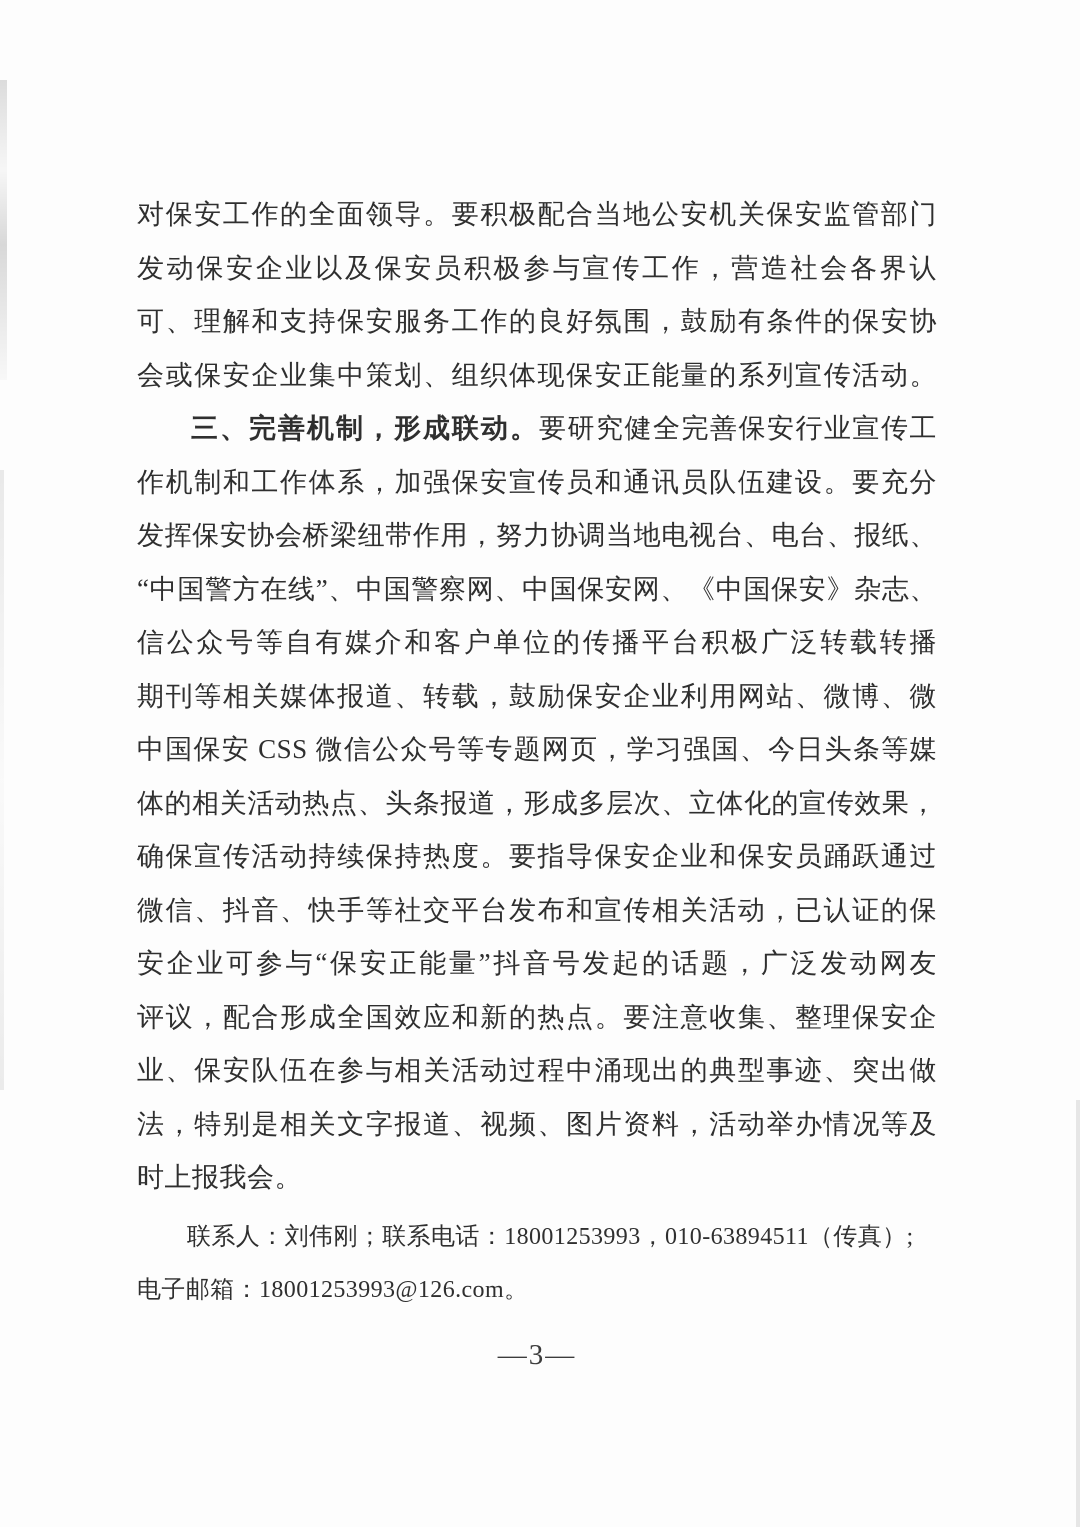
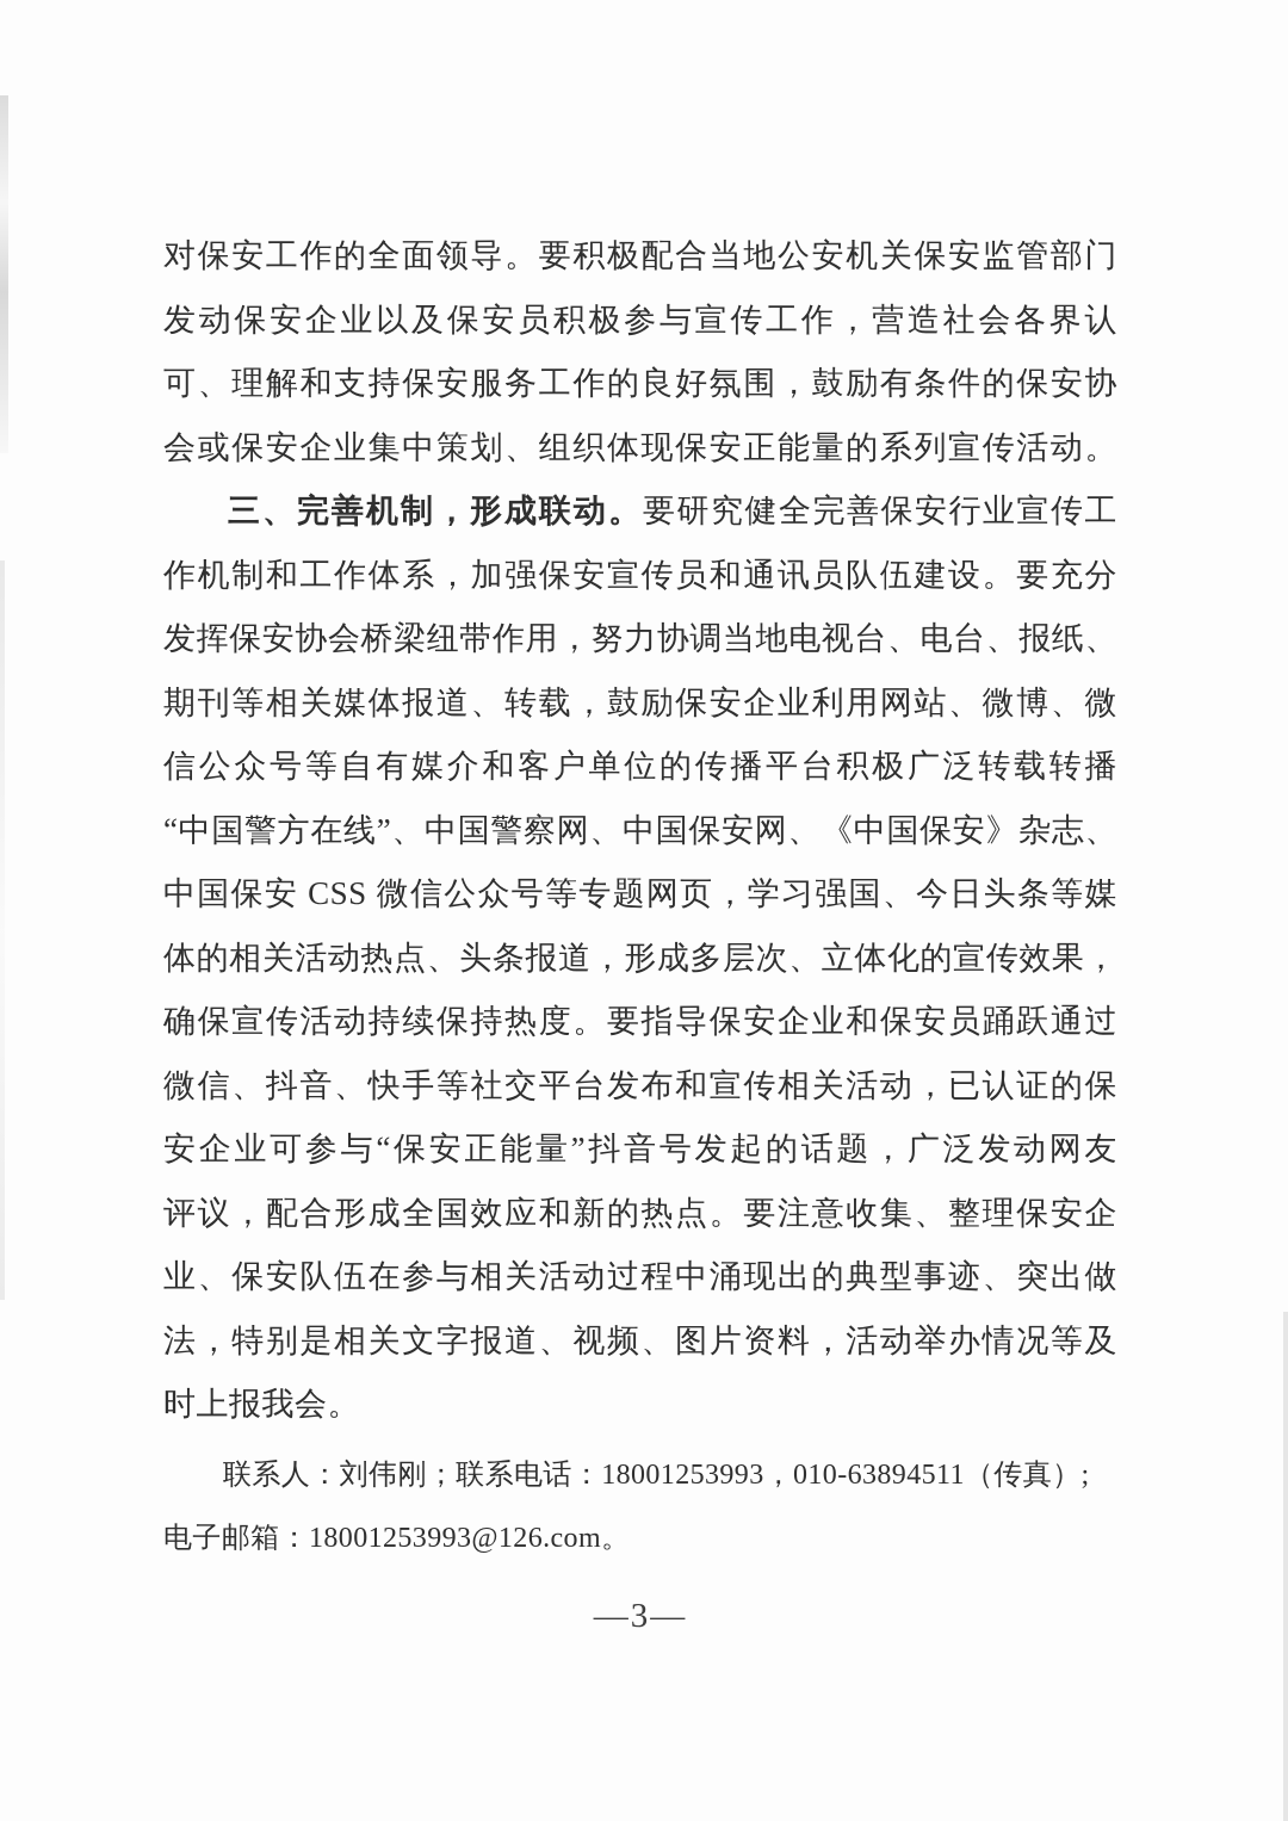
  对保安工作的全面领导。要积极配合当地公安机关保安监管部门
  发动保安企业以及保安员积极参与宣传工作，营造社会各界认
  可、理解和支持保安服务工作的良好氛围，鼓励有条件的保安协
  会或保安企业集中策划、组织体现保安正能量的系列宣传活动。
  三、完善机制，形成联动。要研究健全完善保安行业宣传工
  作机制和工作体系，加强保安宣传员和通讯员队伍建设。要充分
  发挥保安协会桥梁纽带作用，努力协调当地电视台、电台、报纸、
- “中国警方在线”、中国警察网、中国保安网、《中国保安》杂志、
+ 期刊等相关媒体报道、转载，鼓励保安企业利用网站、微博、微
  信公众号等自有媒介和客户单位的传播平台积极广泛转载转播
- 期刊等相关媒体报道、转载，鼓励保安企业利用网站、微博、微
+ “中国警方在线”、中国警察网、中国保安网、《中国保安》杂志、
  中国保安 CSS 微信公众号等专题网页，学习强国、今日头条等媒
  体的相关活动热点、头条报道，形成多层次、立体化的宣传效果，
  确保宣传活动持续保持热度。要指导保安企业和保安员踊跃通过
  微信、抖音、快手等社交平台发布和宣传相关活动，已认证的保
  安企业可参与“保安正能量”抖音号发起的话题，广泛发动网友
  评议，配合形成全国效应和新的热点。要注意收集、整理保安企
  业、保安队伍在参与相关活动过程中涌现出的典型事迹、突出做
  法，特别是相关文字报道、视频、图片资料，活动举办情况等及
  时上报我会。
  联系人：刘伟刚；联系电话：18001253993，010-63894511（传真）;
  电子邮箱：18001253993@126.com。
  —3—
